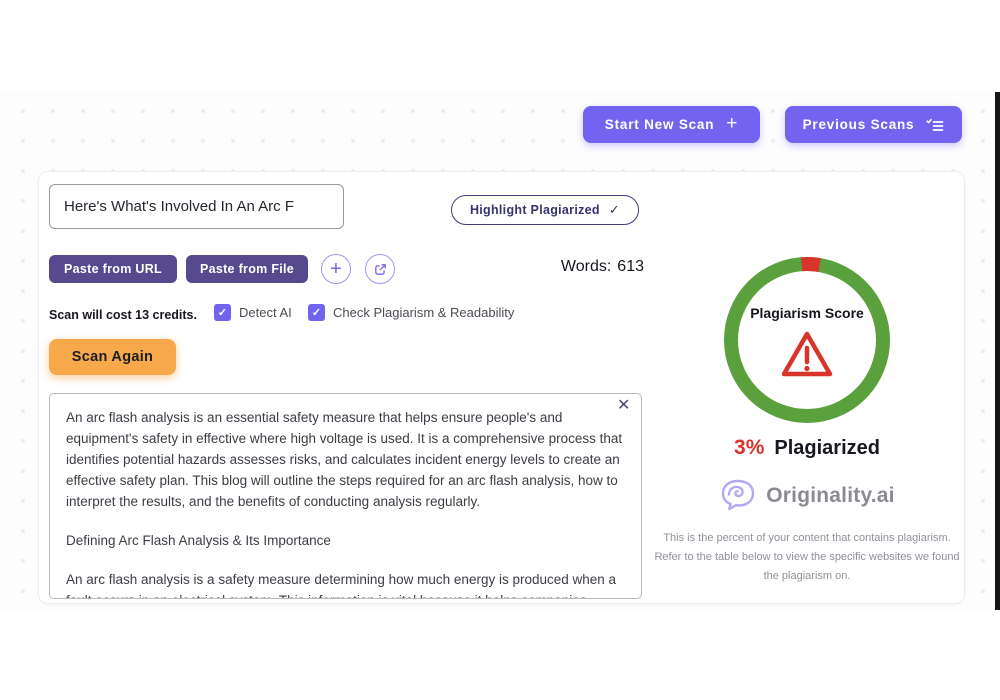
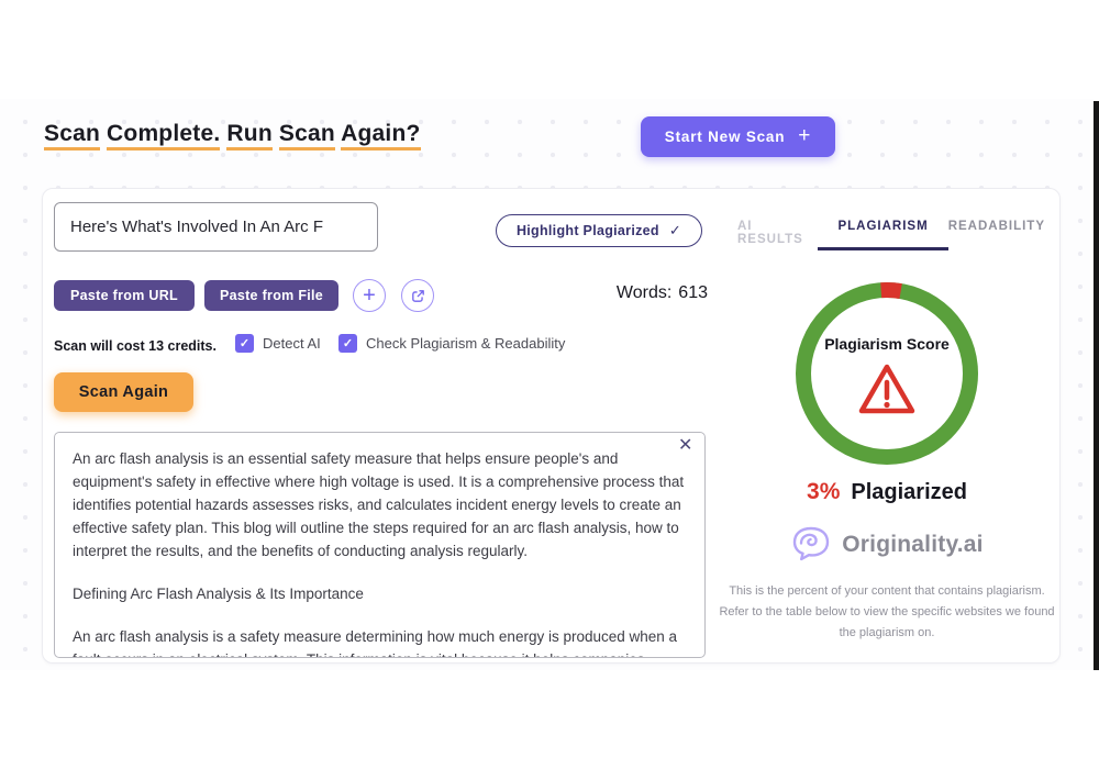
+ Scan Complete. Run Scan Again?
  Start New Scan
  +
- Previous Scans
  Here's What's Involved In An Arc F
  Highlight Plagiarized
  ✓
+ AI RESULTS
+ PLAGIARISM
+ READABILITY
  Paste from URL
  Paste from File
  +
  Words:
  613
  Scan will cost 13 credits.
  ✓
  Detect AI
  ✓
  Check Plagiarism & Readability
  Scan Again
  An arc flash analysis is an essential safety measure that helps ensure people's and equipment's safety in effective where high voltage is used. It is a comprehensive process that identifies potential hazards assesses risks, and calculates incident energy levels to create an effective safety plan. This blog will outline the steps required for an arc flash analysis, how to interpret the results, and the benefits of conducting analysis regularly.
  Defining Arc Flash Analysis & Its Importance
  ✕
  Plagiarism Score
  3%
  Plagiarized
  Originality.ai
  This is the percent of your content that contains plagiarism. Refer to the table below to view the specific websites we found the plagiarism on.
